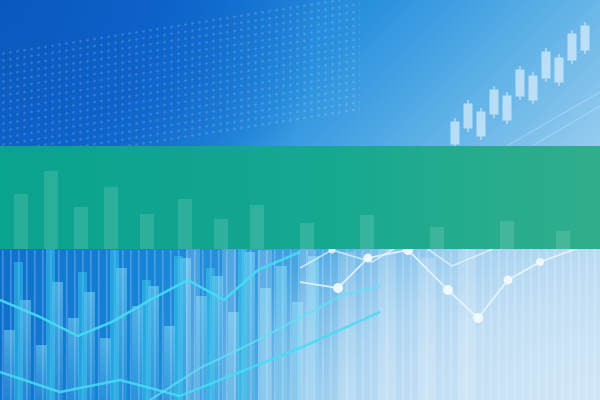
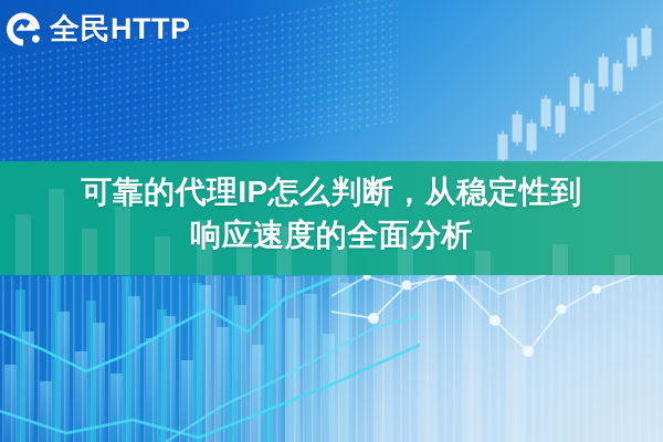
+ 可靠的代理IP怎么判断，从稳定性到
+ 响应速度的全面分析
+ 全民HTTP
